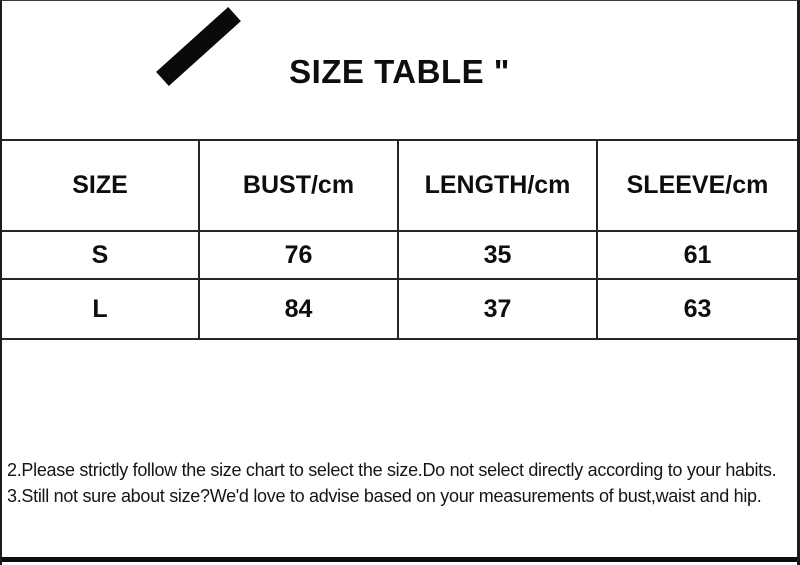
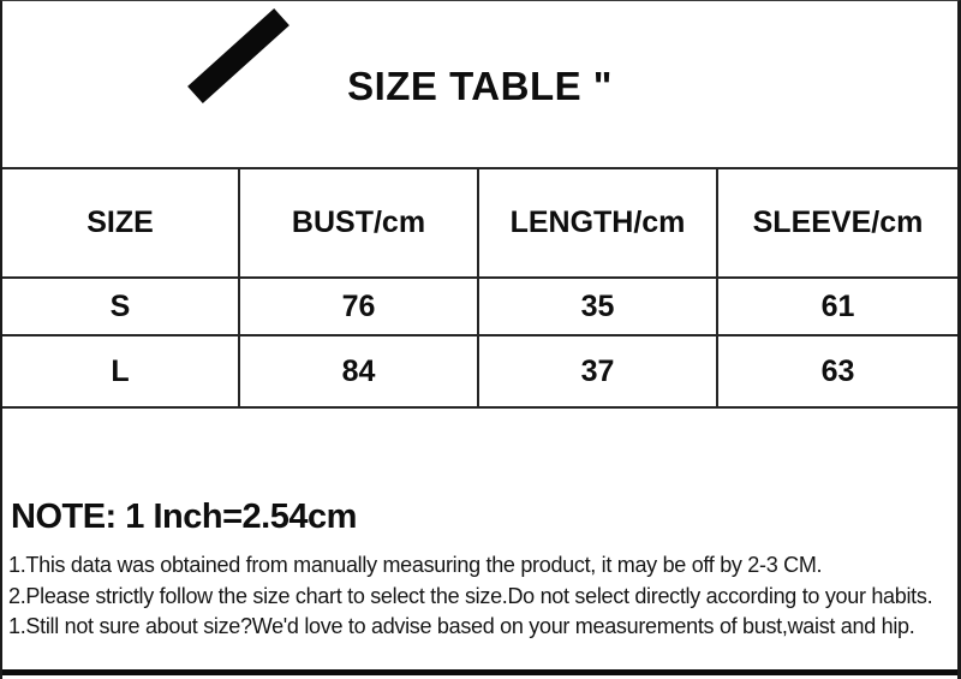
  SIZE TABLE "
  SIZE	BUST/cm	LENGTH/cm	SLEEVE/cm
  S	76	35	61
  L	84	37	63
+ NOTE: 1 Inch=2.54cm
+ 1.This data was obtained from manually measuring the product, it may be off by 2-3 CM.
  2.Please strictly follow the size chart to select the size.Do not select directly according to your habits.
- 3.Still not sure about size?We'd love to advise based on your measurements of bust,waist and hip.
+ 1.Still not sure about size?We'd love to advise based on your measurements of bust,waist and hip.
